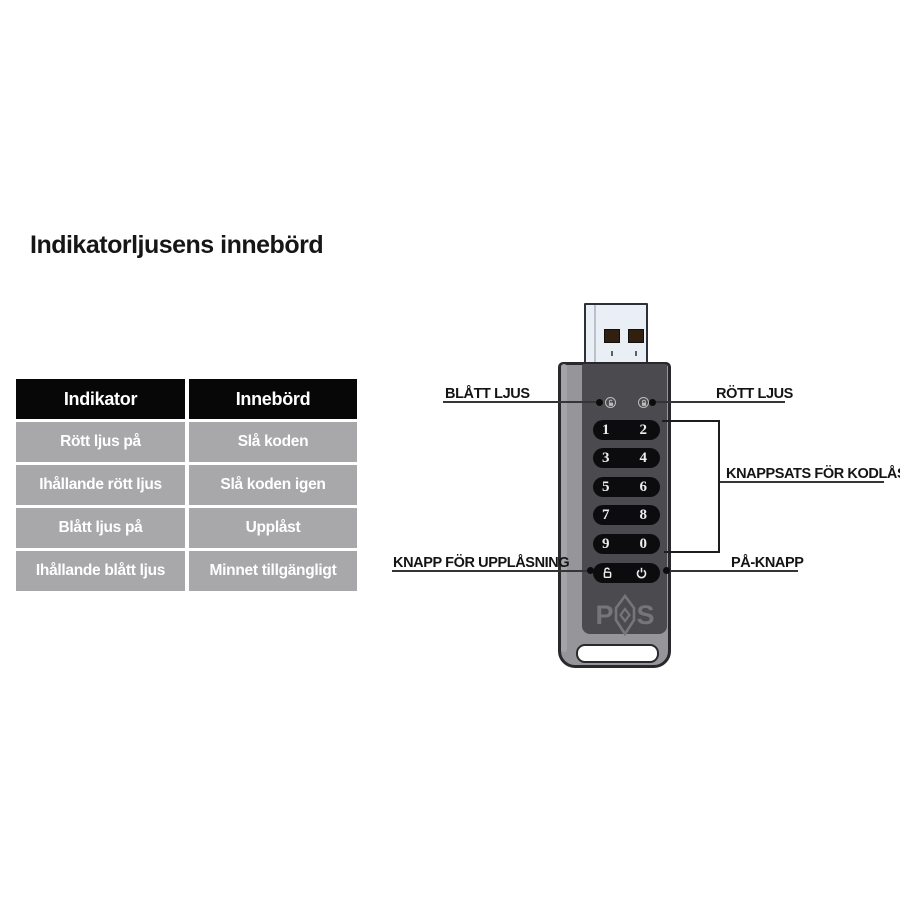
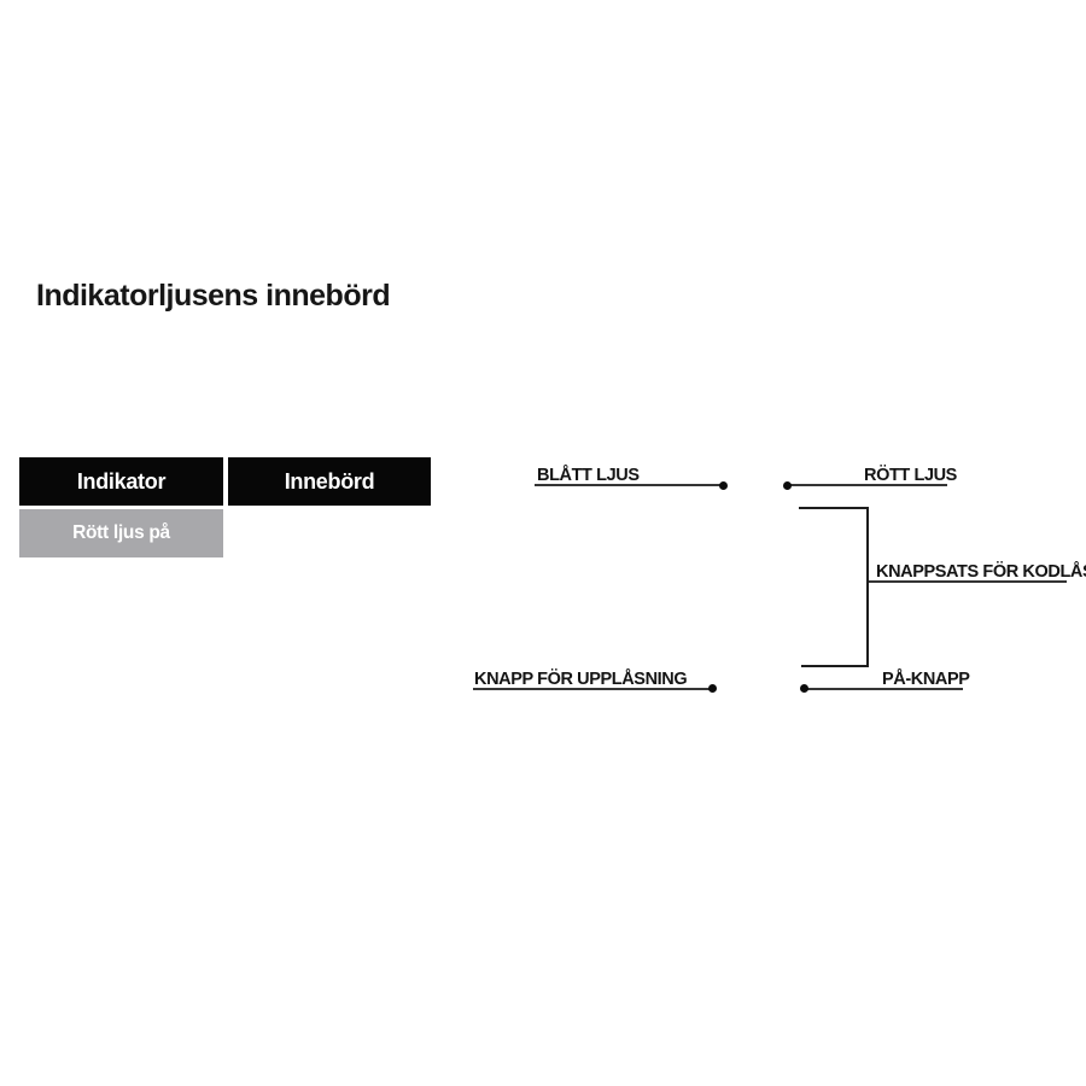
  Indikatorljusens innebörd
  Indikator
  Innebörd
  Rött ljus på
- Slå koden
- Ihållande rött ljus
- Slå koden igen
- Blått ljus på
- Upplåst
- Ihållande blått ljus
- Minnet tillgängligt
- 1
- 2
- 3
- 4
- 5
- 6
- 7
- 8
- 9
- 0
- P
- S
  BLÅTT LJUS
  RÖTT LJUS
  KNAPPSATS FÖR KODLÅ
  KNAPP FÖR UPPLÅSNING
  PÅ-KNAPP
